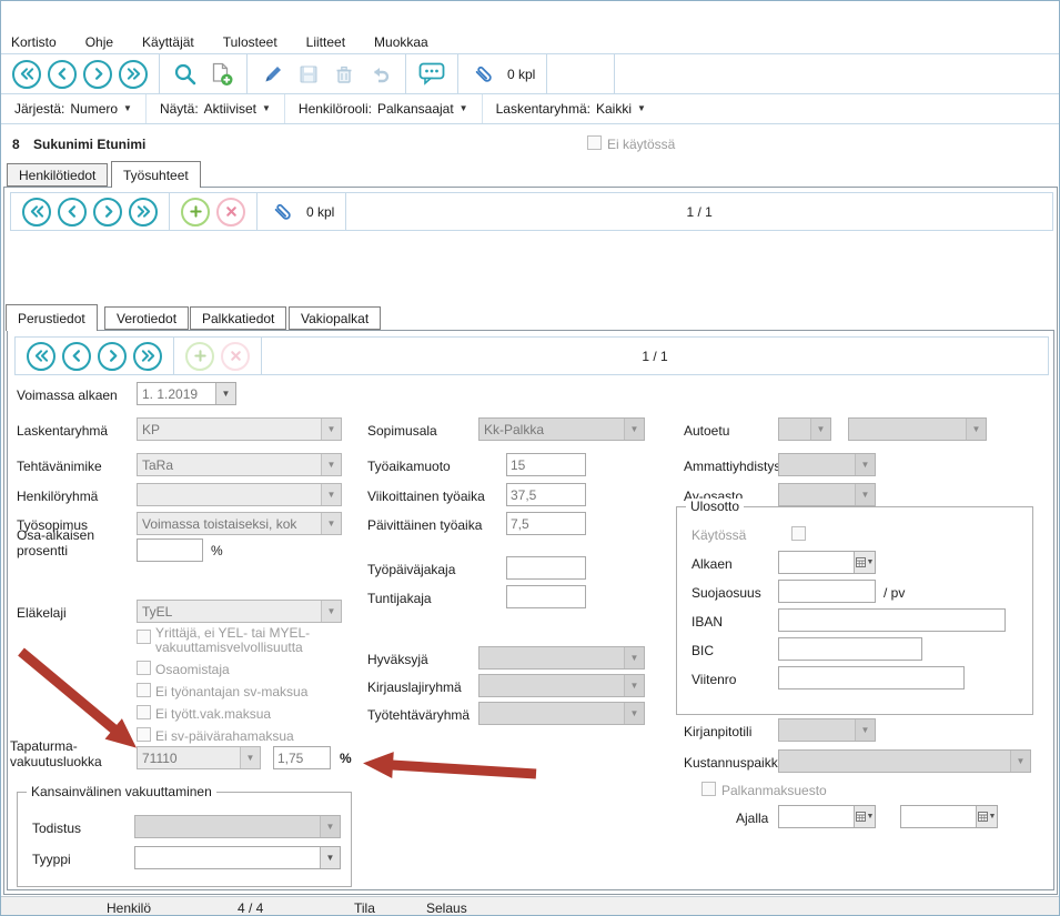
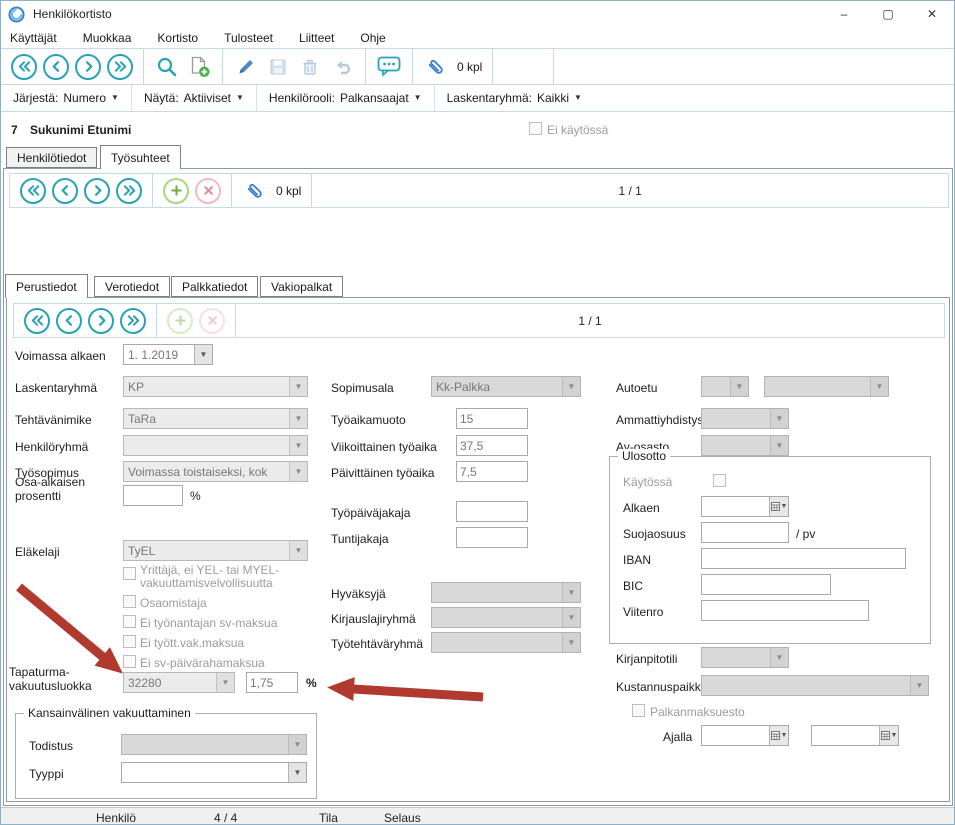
+ Henkilökortisto
+ –
+ ▢
+ ✕
- Kortisto
+ Käyttäjät
- Ohje
+ Muokkaa
- Käyttäjät
+ Kortisto
  Tulosteet
  Liitteet
- Muokkaa
+ Ohje
  0 kpl
  Järjestä:
  Numero
  ▼
  Näytä:
  Aktiiviset
  ▼
  Henkilörooli:
  Palkansaajat
  ▼
  Laskentaryhmä:
  Kaikki
  ▼
- 8
+ 7
  Sukunimi Etunimi
  Ei käytössä
  Henkilötiedot
  Työsuhteet
  0 kpl
  1 / 1
  Perustiedot
  Verotiedot
  Palkkatiedot
  Vakiopalkat
  1 / 1
  Voimassa alkaen
  1. 1.2019
  ▼
  Laskentaryhmä
  KP
  ▼
  Tehtävänimike
  TaRa
  ▼
  Henkilöryhmä
  ▼
  Työsopimus
  Voimassa toistaiseksi, kok
  ▼
  Osa-aikaisen prosentti
  %
  Eläkelaji
  TyEL
  ▼
  Yrittäjä, ei YEL- tai MYEL-vakuuttamisvelvollisuutta
  Osaomistaja
  Ei työnantajan sv-maksua
  Ei tyött.vak.maksua
  Ei sv-päivärahamaksua
  Tapaturma-vakuutusluokka
- 71110
+ 32280
  ▼
  1,75
  %
  Kansainvälinen vakuuttaminen
  Todistus
  ▼
  Tyyppi
  ▼
  Sopimusala
  Kk-Palkka
  ▼
  Työaikamuoto
  15
  Viikoittainen työaika
  37,5
  Päivittäinen työaika
  7,5
  Työpäiväjakaja
  Tuntijakaja
  Hyväksyjä
  ▼
  Kirjauslajiryhmä
  ▼
  Työtehtäväryhmä
  ▼
  Autoetu
  ▼
  ▼
  Ammattiyhdisty
  ▼
  Ay-osasto
  ▼
  Ulosotto
  Käytössä
  Alkaen
  Suojaosuus
  / pv
  IBAN
  BIC
  Viitenro
  Kirjanpitotili
  ▼
  Kustannuspaikk
  ▼
  Palkanmaksuesto
  Ajalla
  Henkilö
  4 / 4
  Tila
  Selaus
